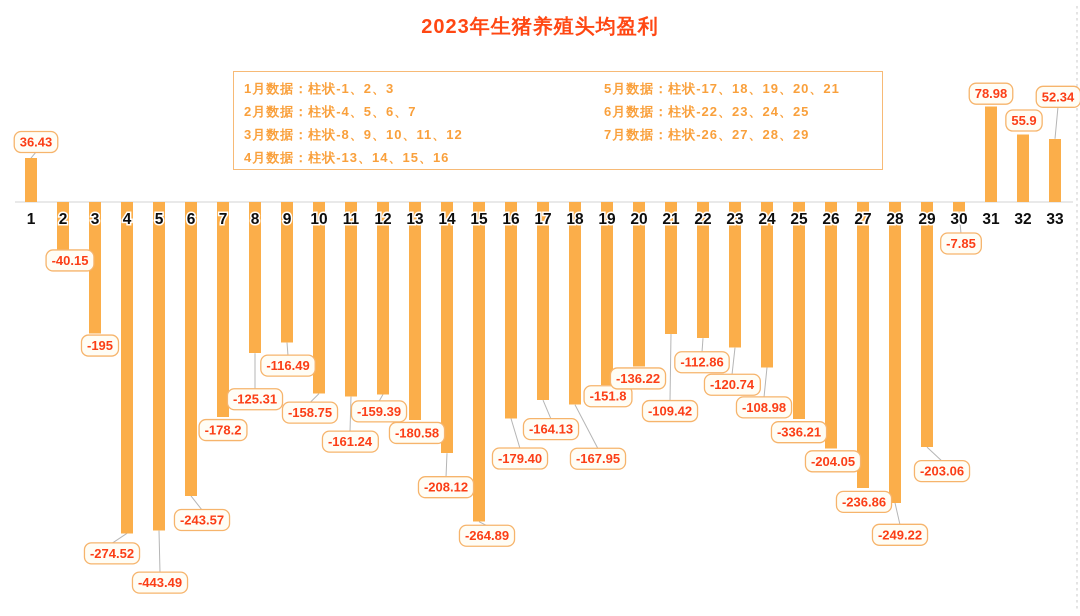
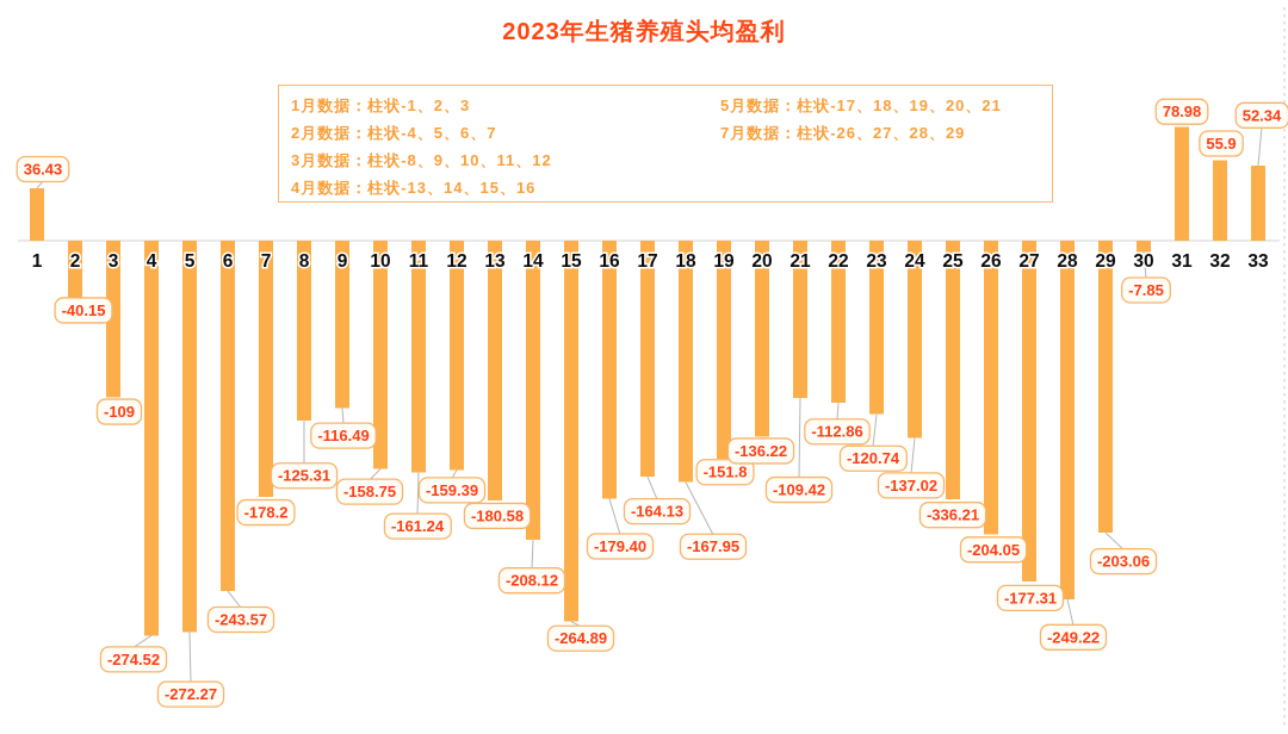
  2023年生猪养殖头均盈利
  1月数据：柱状-1、2、3
  2月数据：柱状-4、5、6、7
  3月数据：柱状-8、9、10、11、12
  4月数据：柱状-13、14、15、16
  5月数据：柱状-17、18、19、20、21
- 6月数据：柱状-22、23、24、25
  7月数据：柱状-26、27、28、29
  1
  2
  3
  4
  5
  6
  7
  8
  9
  10
  11
  12
  13
  14
  15
  16
  17
  18
  19
  20
  21
  22
  23
  24
  25
  26
  27
  28
  29
  30
  31
  32
  33
  36.43
  -40.15
- -195
+ -109
  -274.52
- -443.49
+ -272.27
  -243.57
  -178.2
  -125.31
  -116.49
  -158.75
  -161.24
  -159.39
  -180.58
  -208.12
  -264.89
  -179.40
  -164.13
  -167.95
  -151.8
  -136.22
  -109.42
  -112.86
  -120.74
- -108.98
+ -137.02
  -336.21
  -204.05
- -236.86
+ -177.31
  -249.22
  -203.06
  -7.85
  78.98
  55.9
  52.34
